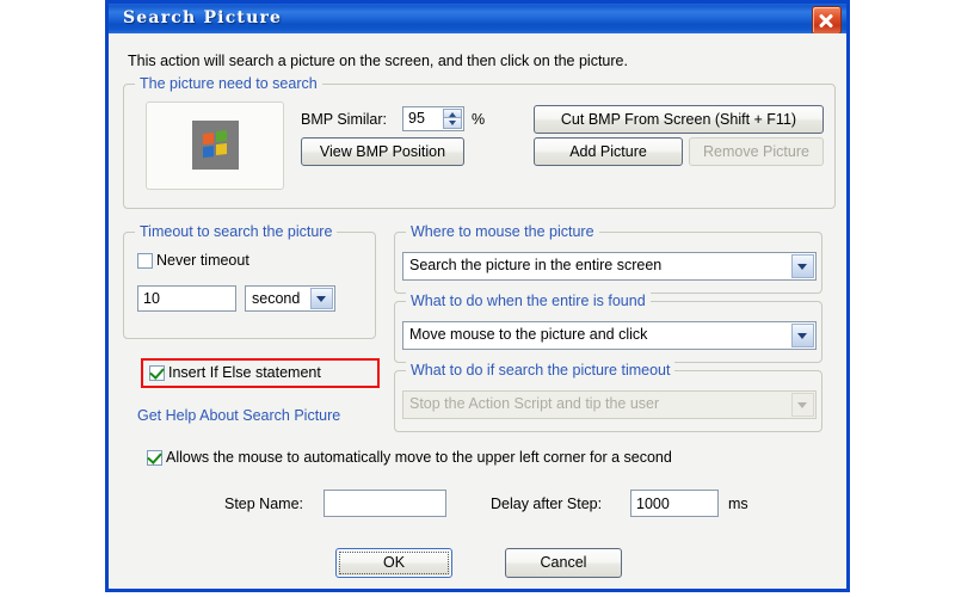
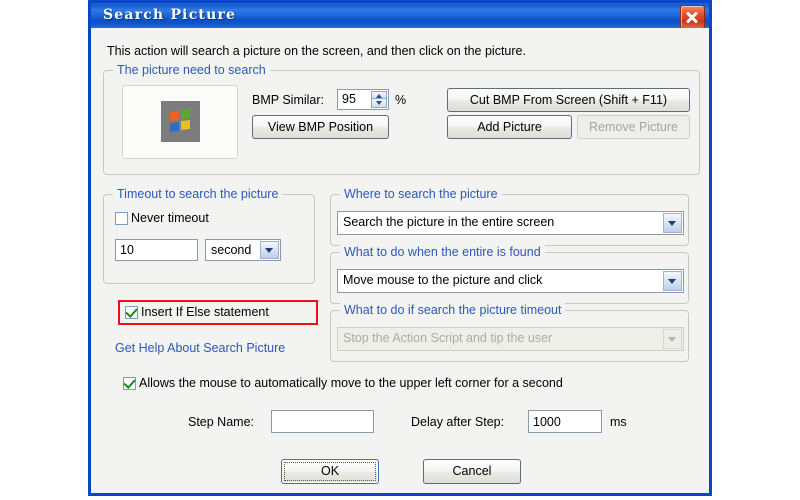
  Search Picture
  This action will search a picture on the screen, and then click on the picture.
  The picture need to search
  BMP Similar:
  95
  %
  View BMP Position
  Cut BMP From Screen (Shift + F11)
  Add Picture
  Remove Picture
  Timeout to search the picture
  Never timeout
  10
  second
  Insert If Else statement
  Get Help About Search Picture
- Where to mouse the picture
+ Where to search the picture
  Search the picture in the entire screen
  What to do when the entire is found
  Move mouse to the picture and click
  What to do if search the picture timeout
  Stop the Action Script and tip the user
  Allows the mouse to automatically move to the upper left corner for a second
  Step Name:
  Delay after Step:
  1000
  ms
  OK
  Cancel
